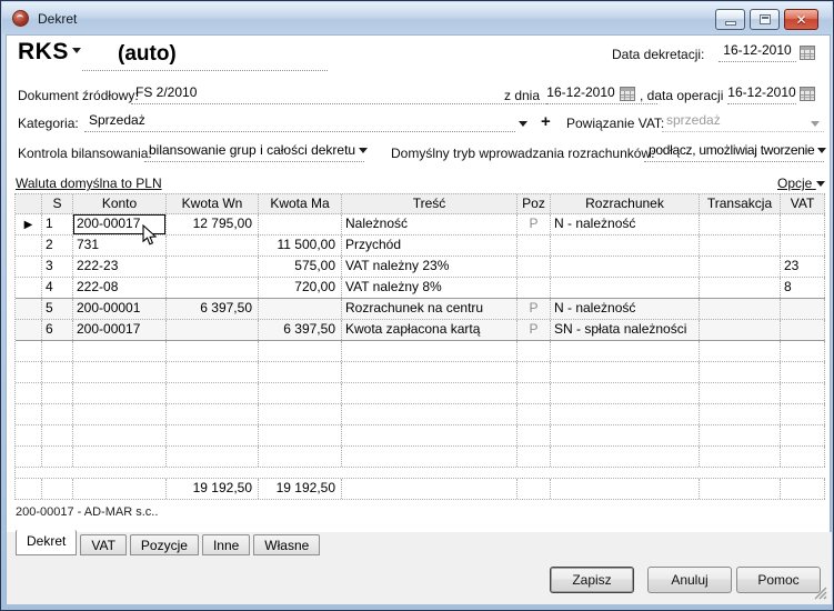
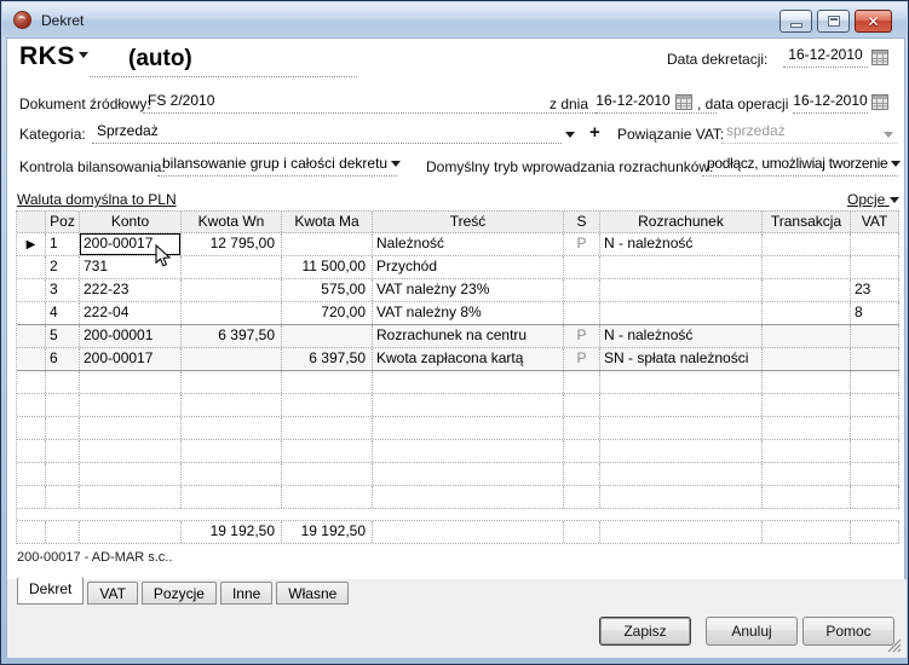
  Dekret
  ✕
  RKS
  (auto)
  Data dekretacji:
  16-12-2010
  Dokument źródłowy:
  FS 2/2010
  z dnia
  16-12-2010
  , data operacji
  16-12-2010
  Kategoria:
  Sprzedaż
  +
  Powiązanie VAT:
  sprzedaż
  Kontrola bilansowania:
  bilansowanie grup i całości dekretu
  Domyślny tryb wprowadzania rozrachunków:
  podłącz, umożliwiaj tworzenie
  Waluta domyślna to PLN
  Opcje
- S
+ Poz
  Konto
  Kwota Wn
  Kwota Ma
  Treść
- Poz
+ S
  Rozrachunek
  Transakcja
  VAT
  ▶
  1
  200-00017
  12 795,00
  Należność
  P
  N - należność
  2
  731
  11 500,00
  Przychód
  3
  222-23
  575,00
  VAT należny 23%
  23
  4
- 222-08
+ 222-04
  720,00
  VAT należny 8%
  8
  5
  200-00001
  6 397,50
  Rozrachunek na centru
  P
  N - należność
  6
  200-00017
  6 397,50
  Kwota zapłacona kartą
  P
  SN - spłata należności
  19 192,50
  19 192,50
  200-00017 - AD-MAR s.c..
  Dekret
  VAT
  Pozycje
  Inne
  Własne
  Zapisz
  Anuluj
  Pomoc
